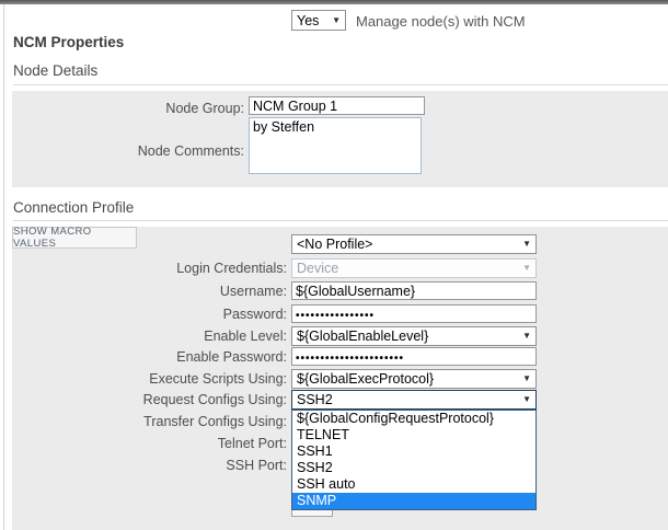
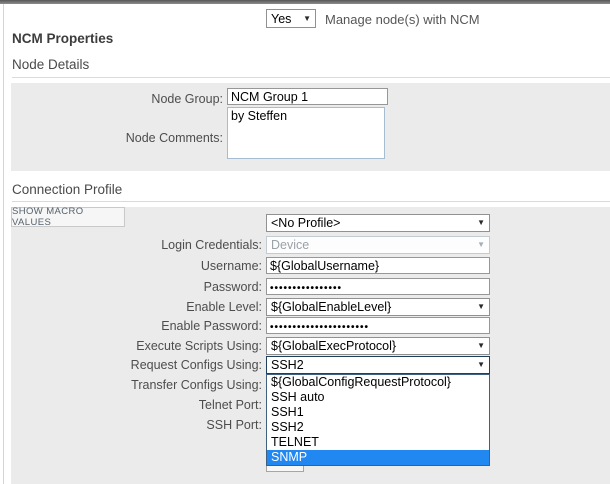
  Yes
  ▼
  Manage node(s) with NCM
  NCM Properties
  Node Details
  Node Group:
  NCM Group 1
  Node Comments:
  by Steffen
  Connection Profile
  <No Profile>
  ▼
  Login Credentials:
  Device
  ▼
  Username:
  ${GlobalUsername}
  Password:
  ••••••••••••••••
  Enable Level:
  ${GlobalEnableLevel}
  ▼
  Enable Password:
  ••••••••••••••••••••••
  Execute Scripts Using:
  ${GlobalExecProtocol}
  ▼
  Request Configs Using:
  SSH2
  ▼
  Transfer Configs Using:
  Telnet Port:
  SSH Port:
  ${GlobalConfigRequestProtocol}
- TELNET
+ SSH auto
  SSH1
  SSH2
- SSH auto
+ TELNET
  SNMP
  SHOW MACRO VALUES
